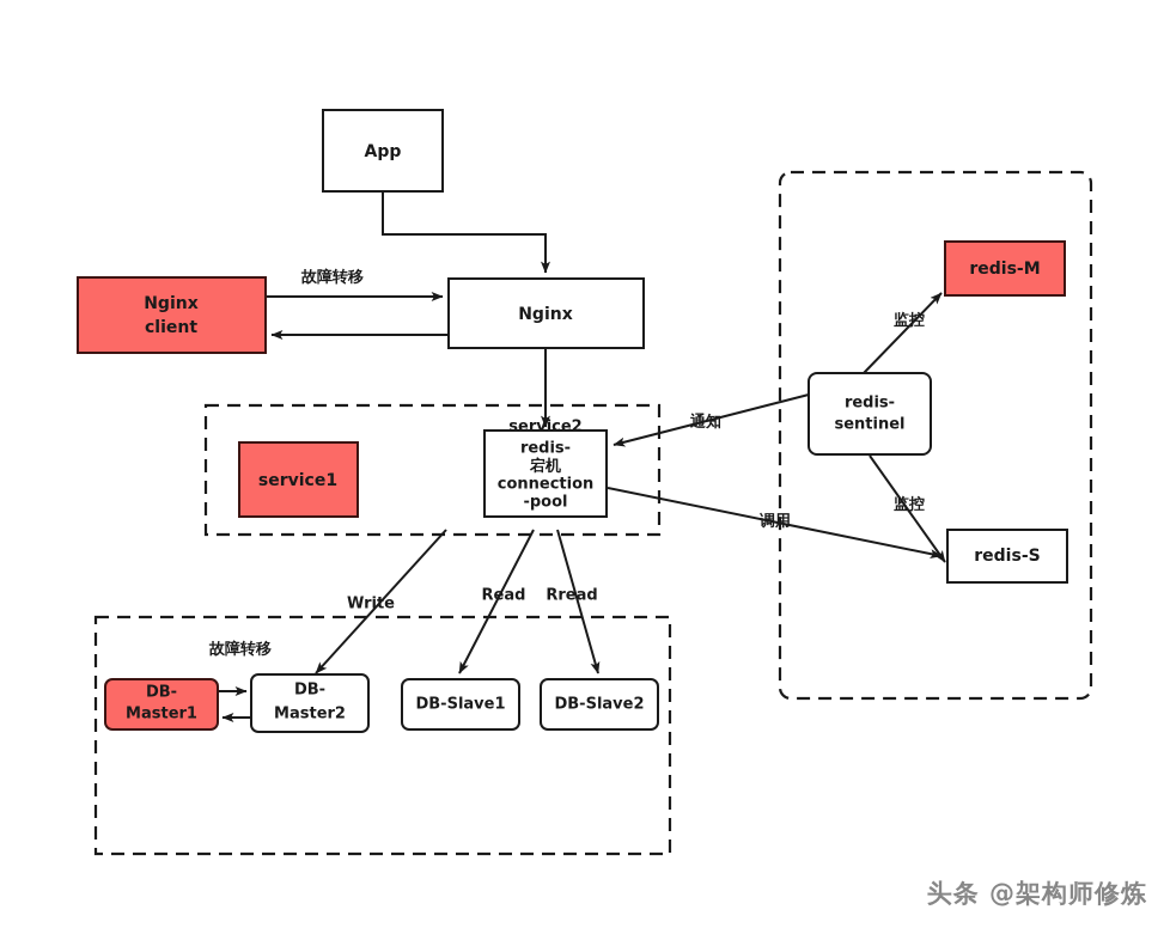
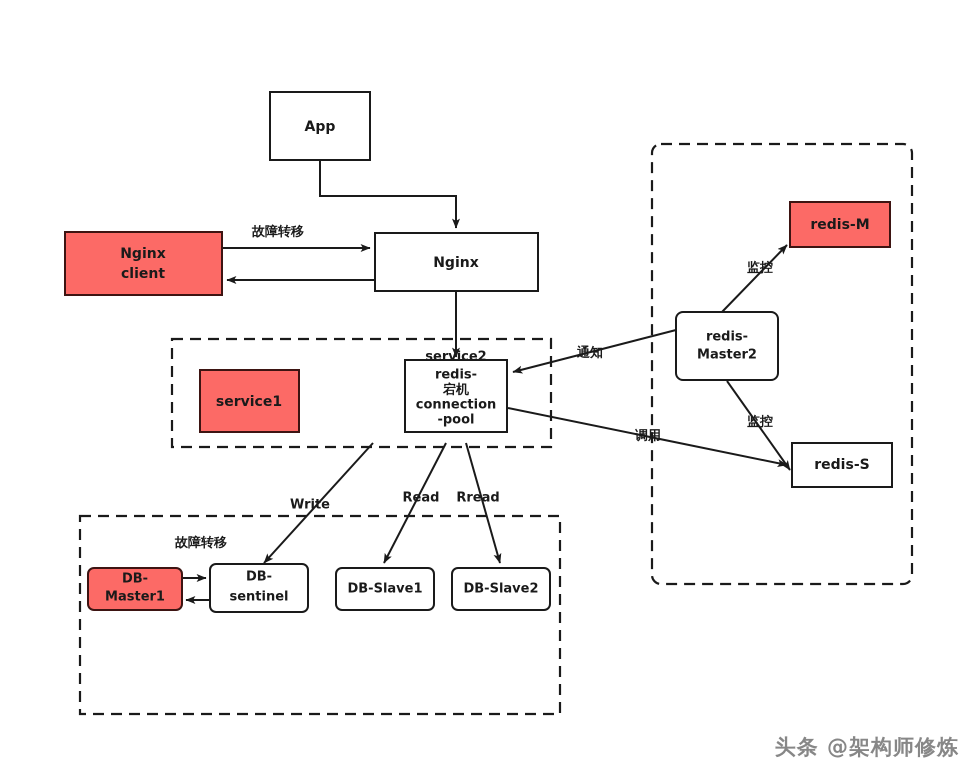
  App
  Nginx
  client
  Nginx
  service1
  service2
  redis-
  宕机
  connection
  -pool
  redis-
- sentinel
+ Master2
  redis-M
  redis-S
  故障转移
  DB-
  Master1
  DB-
- Master2
+ sentinel
  DB-Slave1
  DB-Slave2
  故障转移
  通知
  调用
  监控
  监控
  Write
  Read
  Rread
  头条 @架构师修炼
